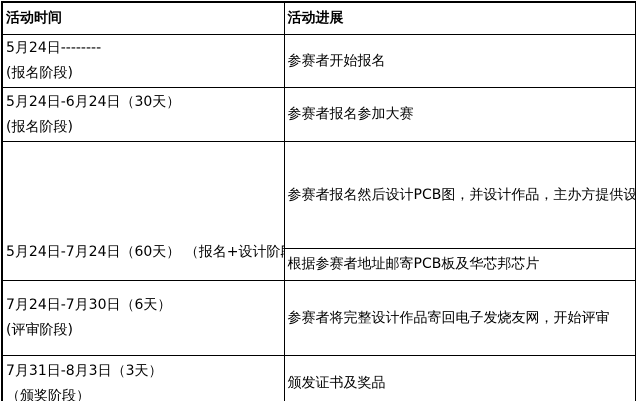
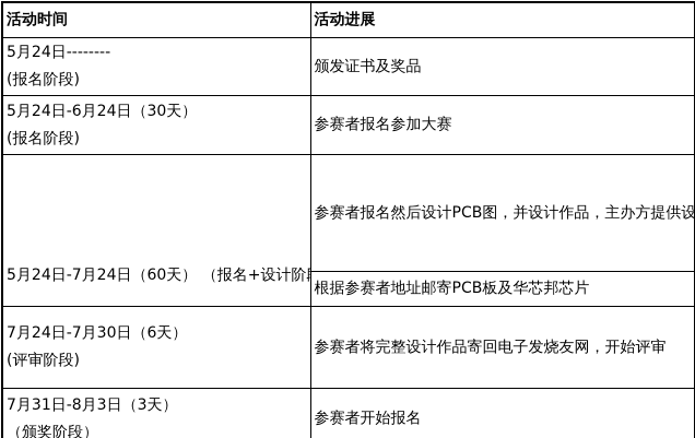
  活动时间	活动进展
- 5月24日-------- (报名阶段)	参赛者开始报名
+ 5月24日-------- (报名阶段)	颁发证书及奖品
  5月24日-6月24日（30天） (报名阶段)	参赛者报名参加大赛
  5月24日-7月24日（60天） （报名+设计阶	参赛者报名然后设计PCB图，并设计作品，主办方提供设
  根据参赛者地址邮寄PCB板及华芯邦芯片
  7月24日-7月30日（6天） (评审阶段)	参赛者将完整设计作品寄回电子发烧友网，开始评审
- 7月31日-8月3日（3天） （颁奖阶段）	颁发证书及奖品
+ 7月31日-8月3日（3天） （颁奖阶段）	参赛者开始报名
